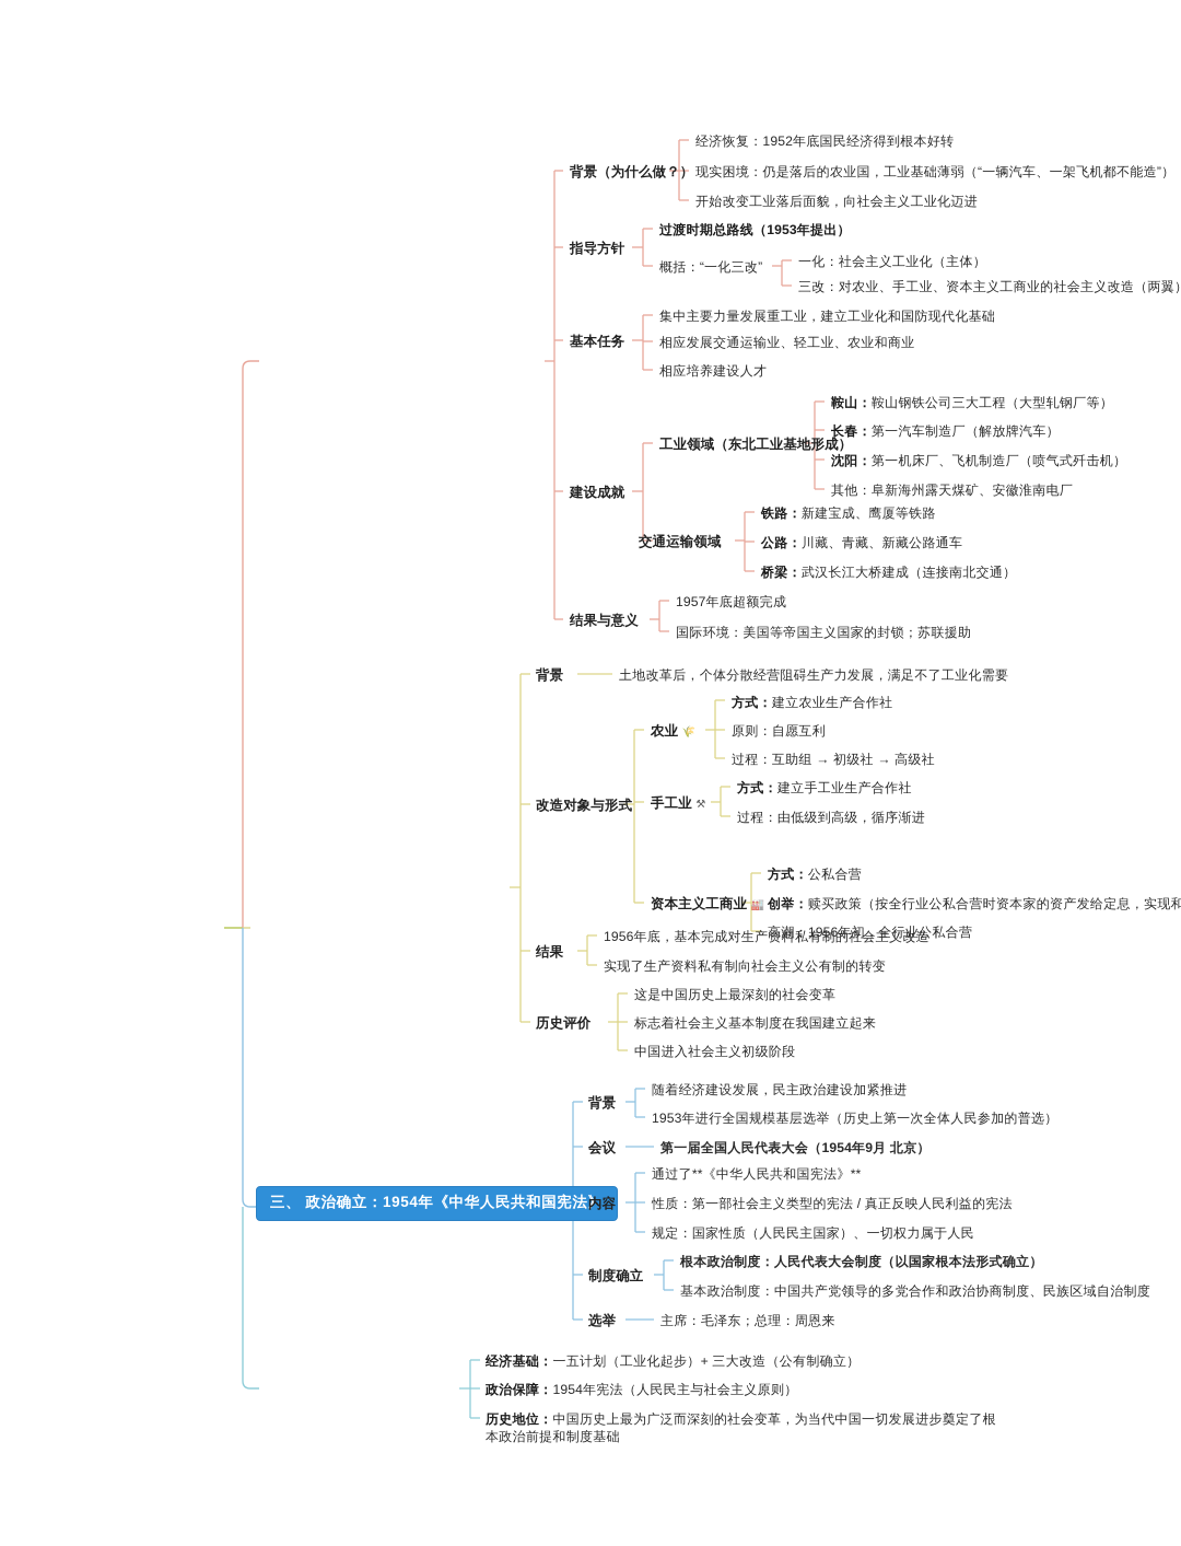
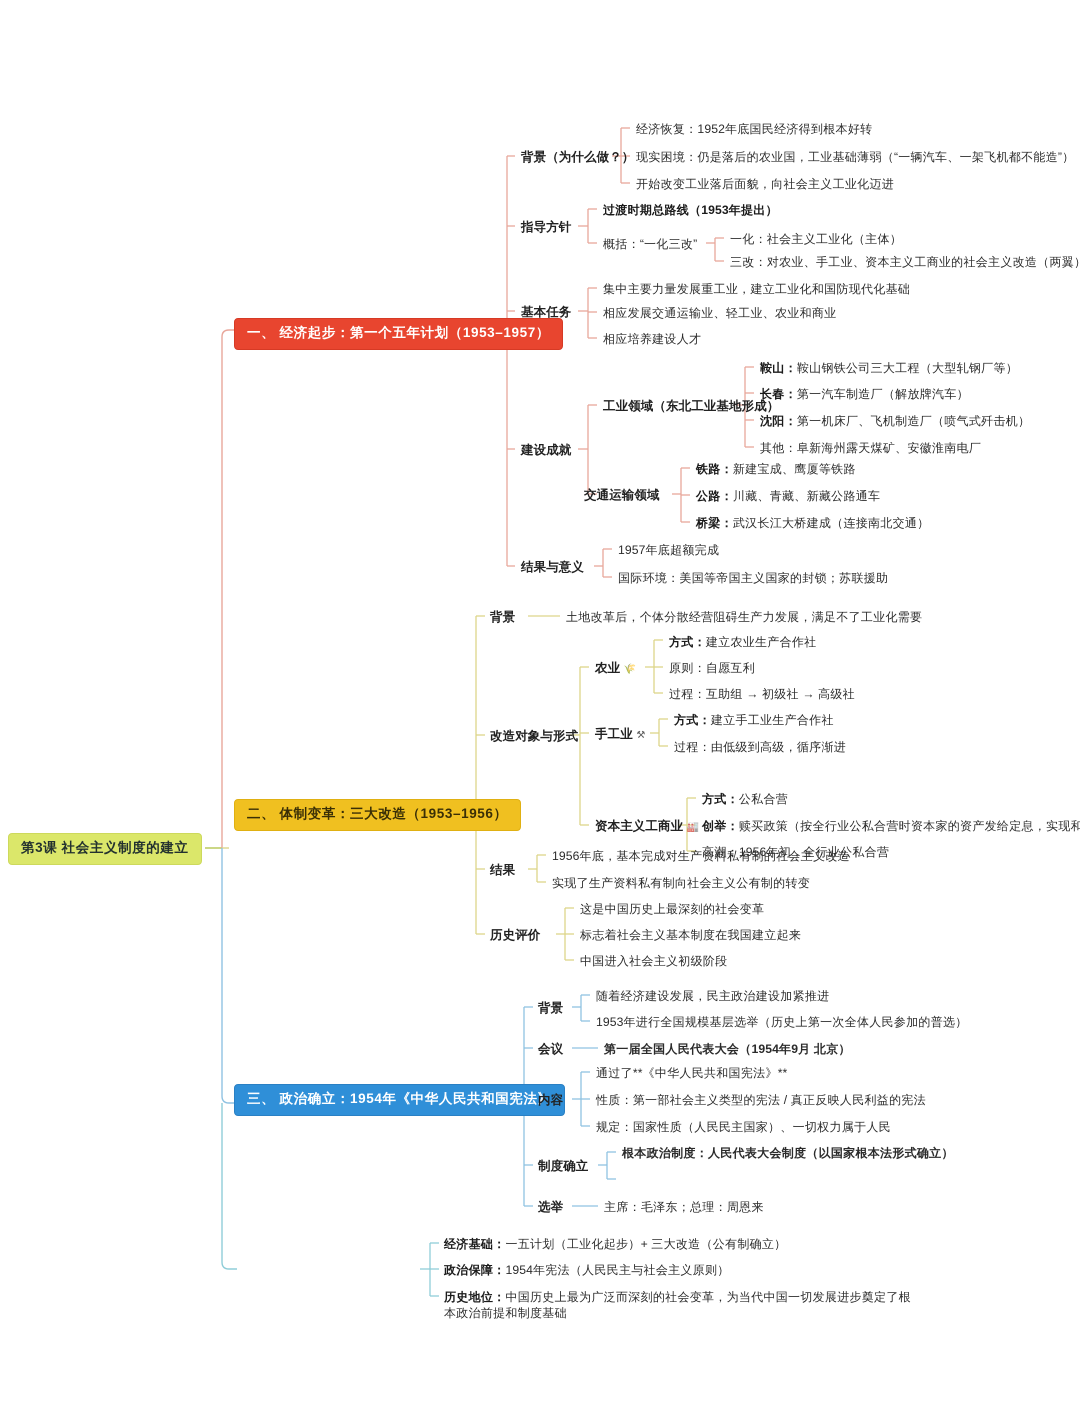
+ 第3课 社会主义制度的建立
+ 一、 经济起步：第一个五年计划（1953–1957）
  背景（为什么做？）
  经济恢复：1952年底国民经济得到根本好转
  现实困境：仍是落后的农业国，工业基础薄弱（“一辆汽车、一架飞机都不能造”）
  开始改变工业落后面貌，向社会主义工业化迈进
  指导方针
  过渡时期总路线（1953年提出）
  概括：“一化三改”
  一化：社会主义工业化（主体）
  三改：对农业、手工业、资本主义工商业的社会主义改造（两翼
  基本任务
  集中主要力量发展重工业，建立工业化和国防现代化基础
  相应发展交通运输业、轻工业、农业和商业
  相应培养建设人才
  建设成就
  工业领域（东北工业基地形成）
  鞍山：鞍山钢铁公司三大工程（大型轧钢厂等）
  长春：第一汽车制造厂（解放牌汽车）
  沈阳：第一机床厂、飞机制造厂（喷气式歼击机）
  其他：阜新海州露天煤矿、安徽淮南电厂
  交通运输领域
  铁路：新建宝成、鹰厦等铁路
  公路：川藏、青藏、新藏公路通车
  桥梁：武汉长江大桥建成（连接南北交通）
  结果与意义
  1957年底超额完成
  国际环境：美国等帝国主义国家的封锁；苏联援助
+ 二、 体制变革：三大改造（1953–1956）
  背景
  土地改革后，个体分散经营阻碍生产力发展，满足不了工业化需要
  改造对象与形式
  农业 🌾
  方式：建立农业生产合作社
  原则：自愿互利
  过程：互助组 → 初级社 → 高级社
  手工业 ⚒
  方式：建立手工业生产合作社
  过程：由低级到高级，循序渐进
  资本主义工商业 🏭
  方式：公私合营
  创举：赎买政策（按全行业公私合营时资本家的资产发给定息，实现和
  高潮：1956年初，全行业公私合营
  结果
  1956年底，基本完成对生产资料私有制的社会主义改造
  实现了生产资料私有制向社会主义公有制的转变
  历史评价
  这是中国历史上最深刻的社会变革
  标志着社会主义基本制度在我国建立起来
  中国进入社会主义初级阶段
  三、 政治确立：1954年《中华人民共和国宪法》
  背景
  随着经济建设发展，民主政治建设加紧推进
  1953年进行全国规模基层选举（历史上第一次全体人民参加的普选）
  会议
  第一届全国人民代表大会（1954年9月 北京）
  内容
  通过了**《中华人民共和国宪法》**
  性质：第一部社会主义类型的宪法 / 真正反映人民利益的宪法
  规定：国家性质（人民民主国家）、一切权力属于人民
  制度确立
  根本政治制度：人民代表大会制度（以国家根本法形式确立）
- 基本政治制度：中国共产党领导的多党合作和政治协商制度、民族区域自治制度
  选举
  主席：毛泽东；总理：周恩来
  经济基础：一五计划（工业化起步）+ 三大改造（公有制确立）
  政治保障：1954年宪法（人民民主与社会主义原则）
  历史地位：中国历史上最为广泛而深刻的社会变革，为当代中国一切发展进步奠定了根本政治前提和制度基础
